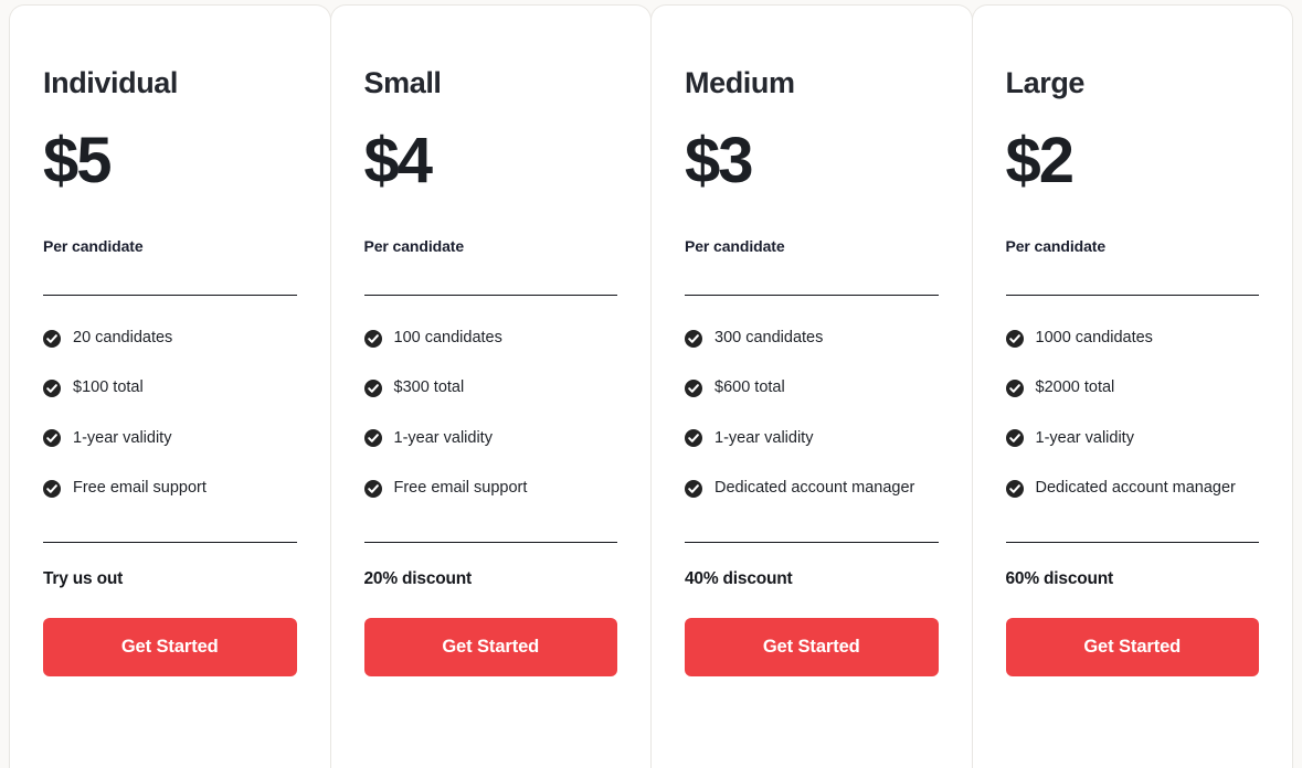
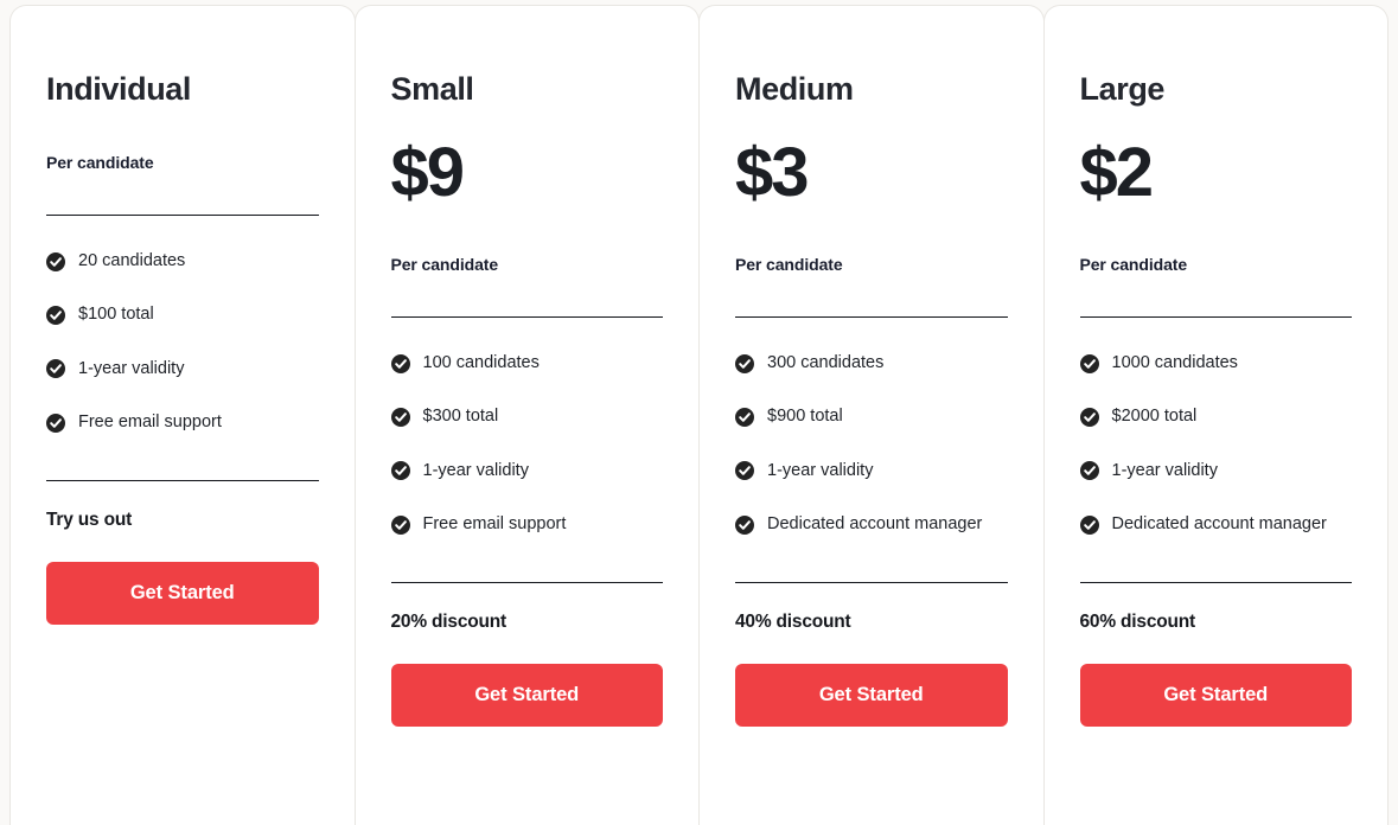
  Individual
- $5
  Per candidate
  20 candidates
  $100 total
  1-year validity
  Free email support
  Try us out
  Get Started
  Small
- $4
+ $9
  Per candidate
  100 candidates
  $300 total
  1-year validity
  Free email support
  20% discount
  Get Started
  Medium
  $3
  Per candidate
  300 candidates
- $600 total
+ $900 total
  1-year validity
  Dedicated account manager
  40% discount
  Get Started
  Large
  $2
  Per candidate
  1000 candidates
  $2000 total
  1-year validity
  Dedicated account manager
  60% discount
  Get Started
